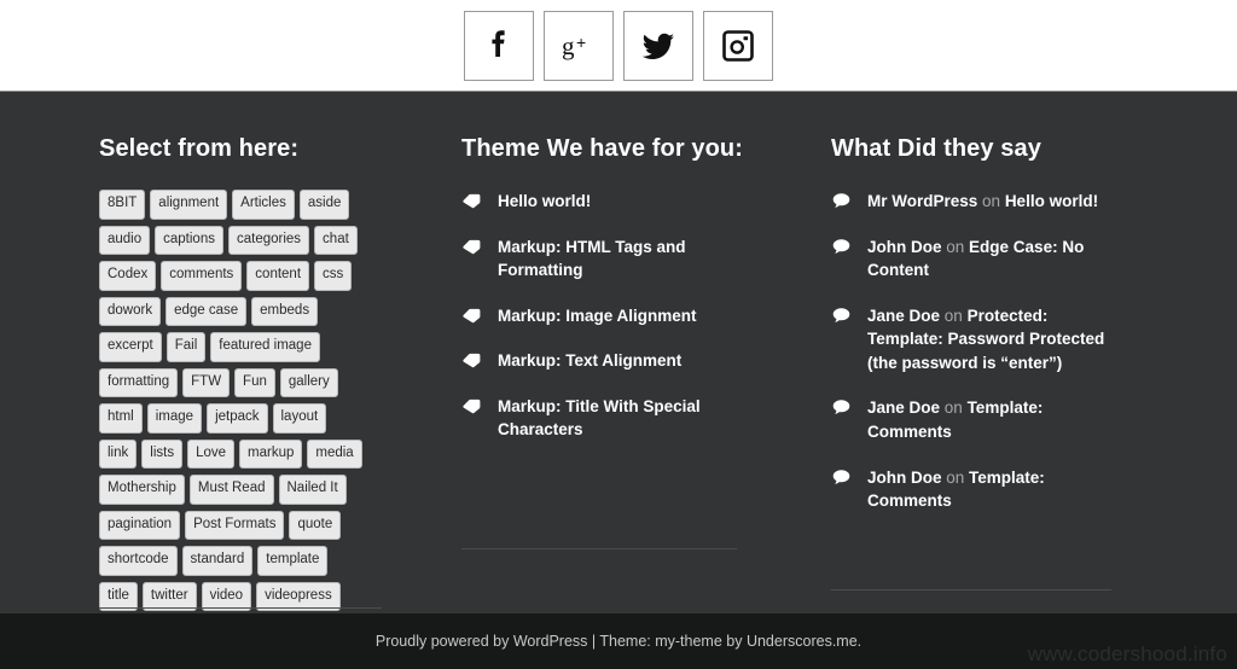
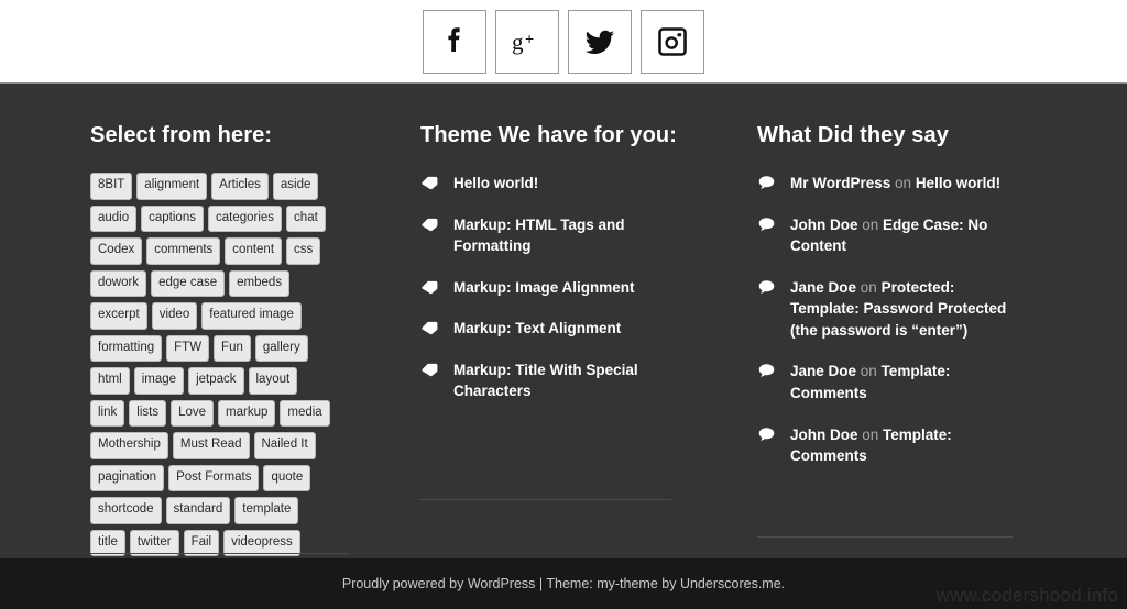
  g
  +
  Select from here:
  8BIT
  alignment
  Articles
  aside
  audio
  captions
  categories
  chat
  Codex
  comments
  content
  css
  dowork
  edge case
  embeds
  excerpt
- Fail
+ video
  featured image
  formatting
  FTW
  Fun
  gallery
  html
  image
  jetpack
  layout
  link
  lists
  Love
  markup
  media
  Mothership
  Must Read
  Nailed It
  pagination
  Post Formats
  quote
  shortcode
  standard
  template
  title
  twitter
- video
+ Fail
  videopress
  Theme We have for you:
  Hello world!
  Markup: HTML Tags and Formatting
  Markup: Image Alignment
  Markup: Text Alignment
  Markup: Title With Special Characters
  What Did they say
  Mr WordPress on Hello world!
  John Doe on Edge Case: No Content
  Jane Doe on Protected: Template: Password Protected (the password is “enter”)
  Jane Doe on Template: Comments
  John Doe on Template: Comments
  Proudly powered by WordPress | Theme: my-theme by Underscores.me.
